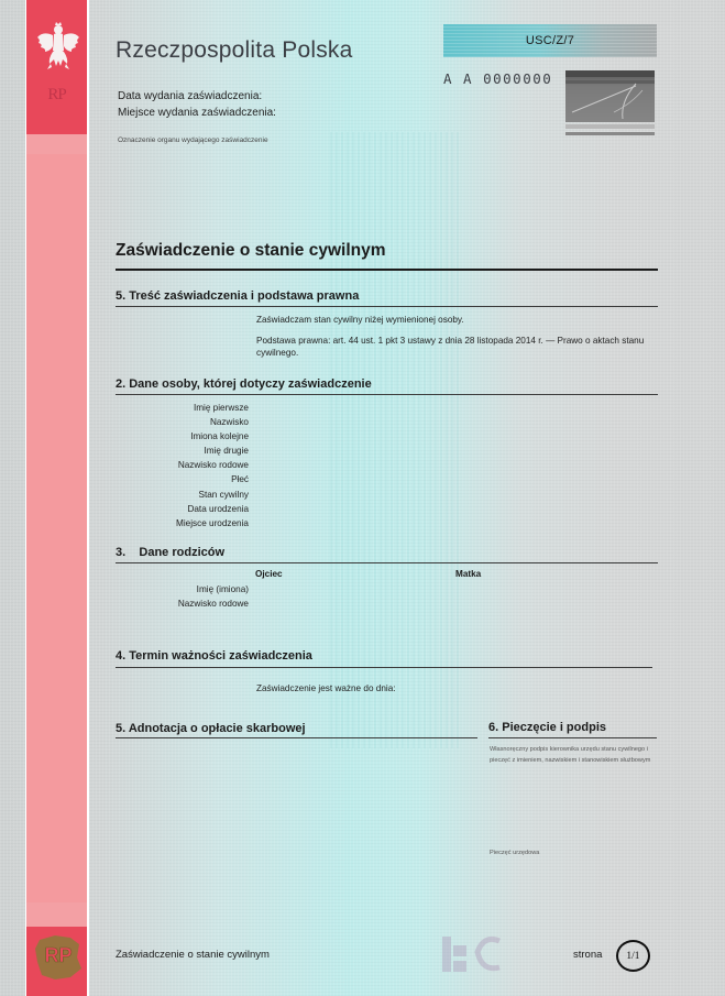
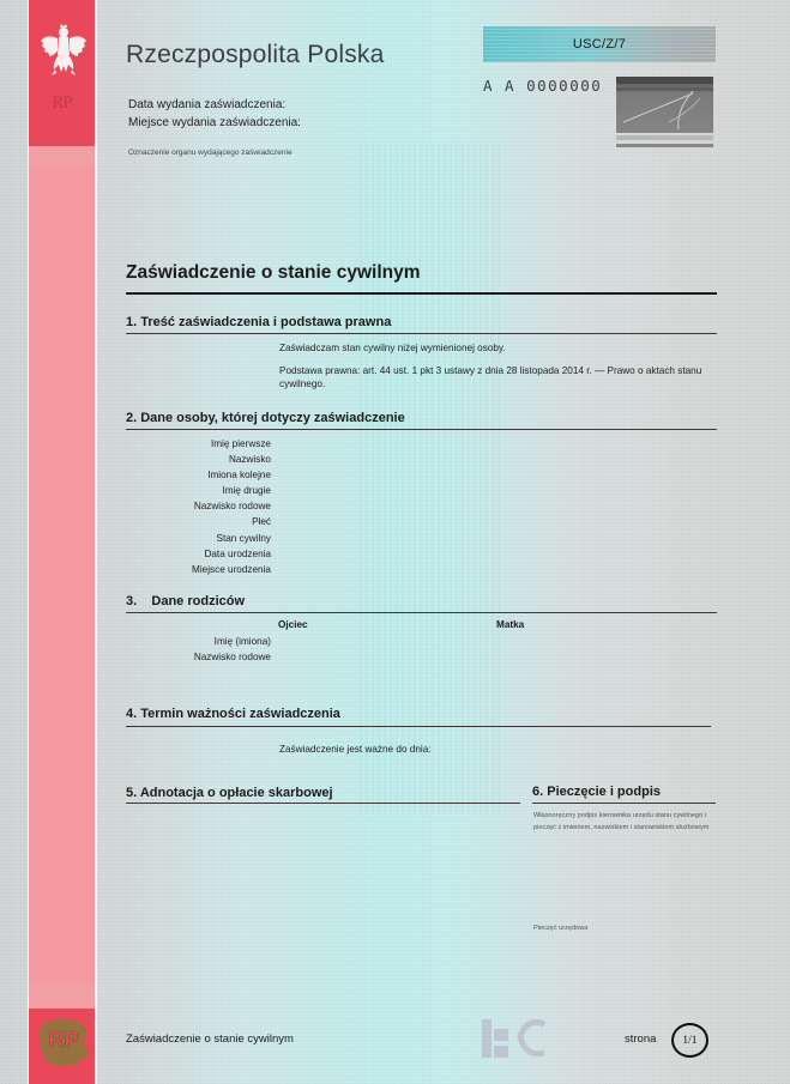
  RP
  RP
  Rzeczpospolita Polska
  Data wydania zaświadczenia:
  Miejsce wydania zaświadczenia:
  USC/Z/7
  A A 0000000
  Zaświadczenie o stanie cywilnym
- 5. Treść zaświadczenia i podstawa prawna
+ 1. Treść zaświadczenia i podstawa prawna
  Zaświadczam stan cywilny niżej wymienionej osoby.
  Podstawa prawna: art. 44 ust. 1 pkt 3 ustawy z dnia 28 listopada 2014 r. — Prawo o aktach stanu cywilnego.
  2. Dane osoby, której dotyczy zaświadczenie
  Imię pierwsze
  Nazwisko
  Imiona kolejne
  Imię drugie
  Nazwisko rodowe
  Płeć
  Stan cywilny
  Data urodzenia
  Miejsce urodzenia
  3. Dane rodziców
  Ojciec
  Matka
  Imię (imiona)
  Nazwisko rodowe
  4. Termin ważności zaświadczenia
  Zaświadczenie jest ważne do dnia:
  5. Adnotacja o opłacie skarbowej
  6. Pieczęcie i podpis
  Zaświadczenie o stanie cywilnym
  strona
  1/1
